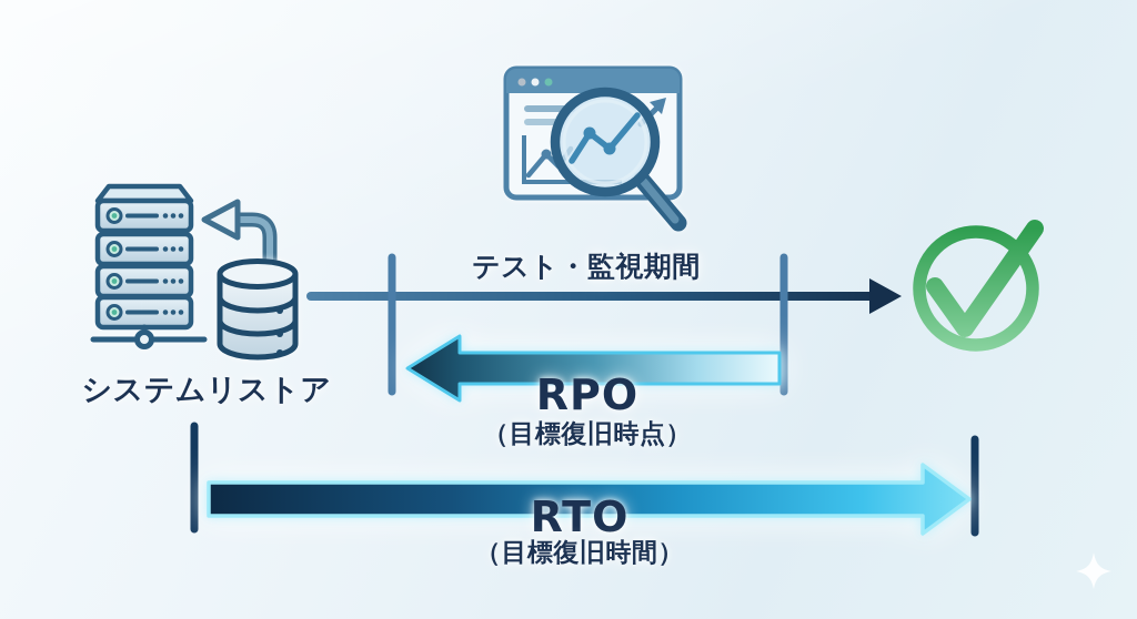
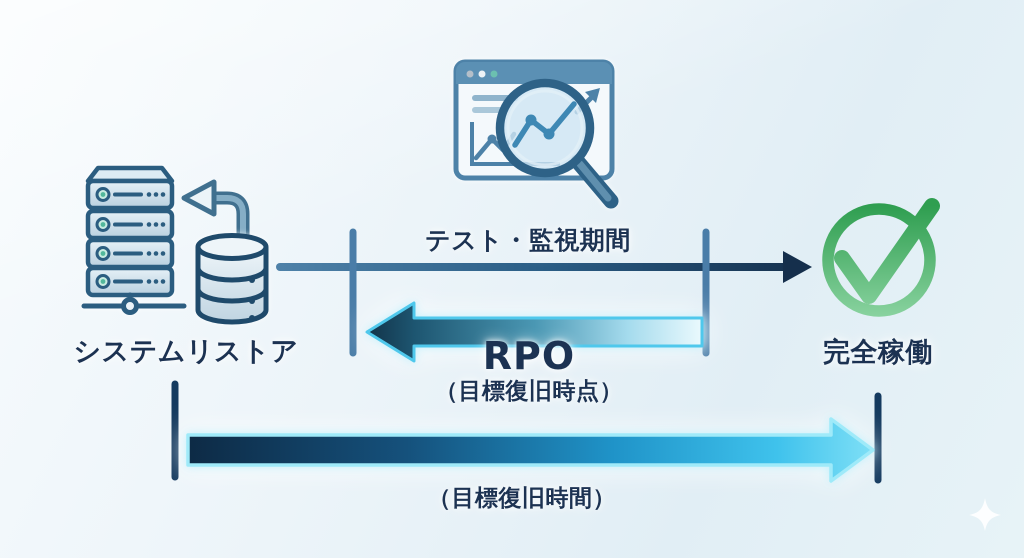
  システムリストア
  テスト・監視期間
  RPO
  （目標復旧時点）
- RTO
  （目標復旧時間）
+ 完全稼働
